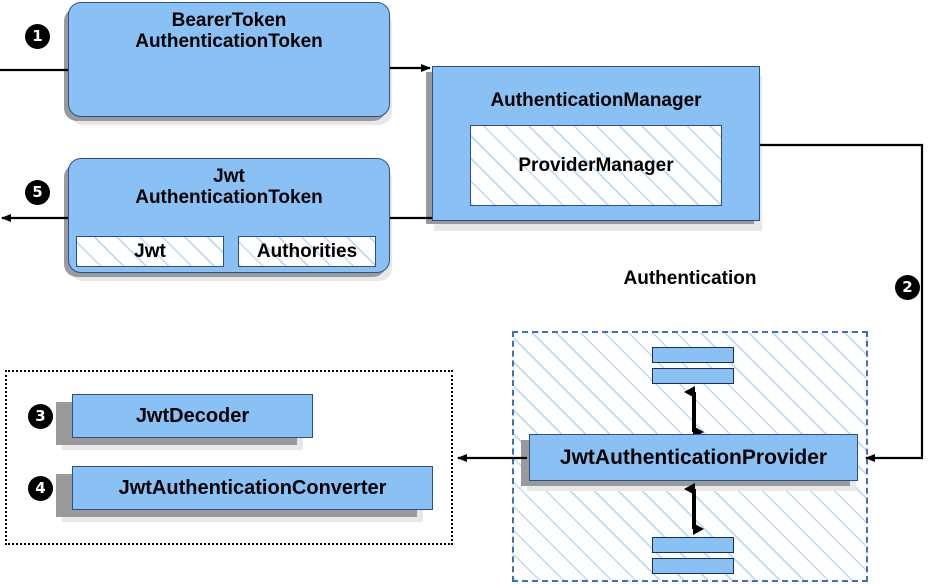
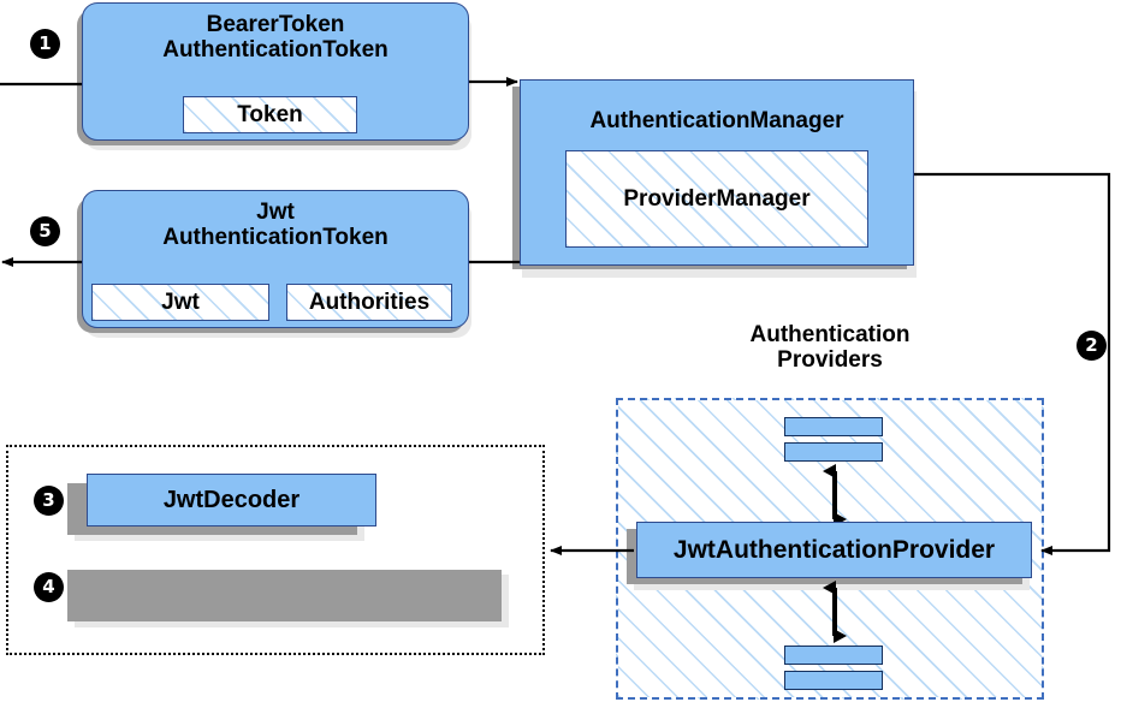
  BearerToken
  AuthenticationToken
+ Token
  1
  Jwt
  AuthenticationToken
  Jwt
  Authorities
  5
  AuthenticationManager
  ProviderManager
  Authentication
+ Providers
  JwtAuthenticationProvider
  2
  JwtDecoder
  3
- JwtAuthenticationConverter
  4
